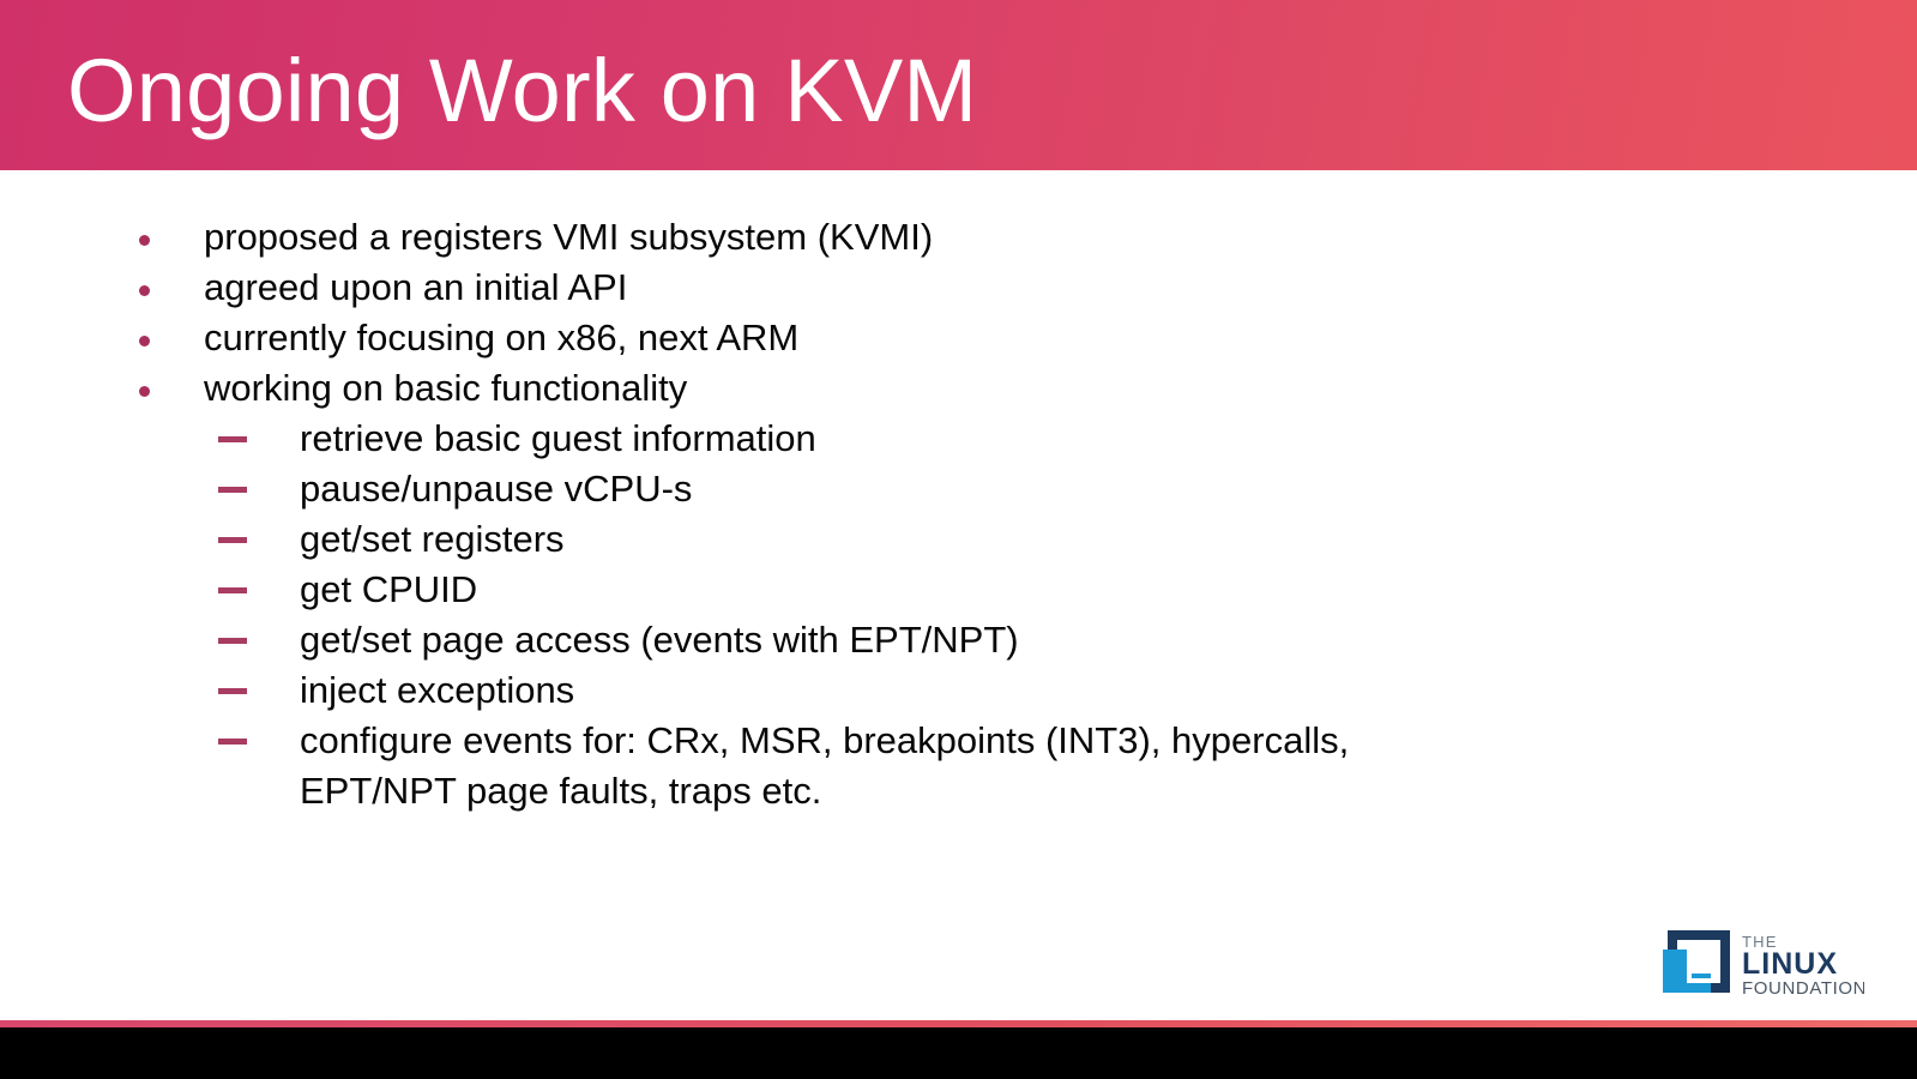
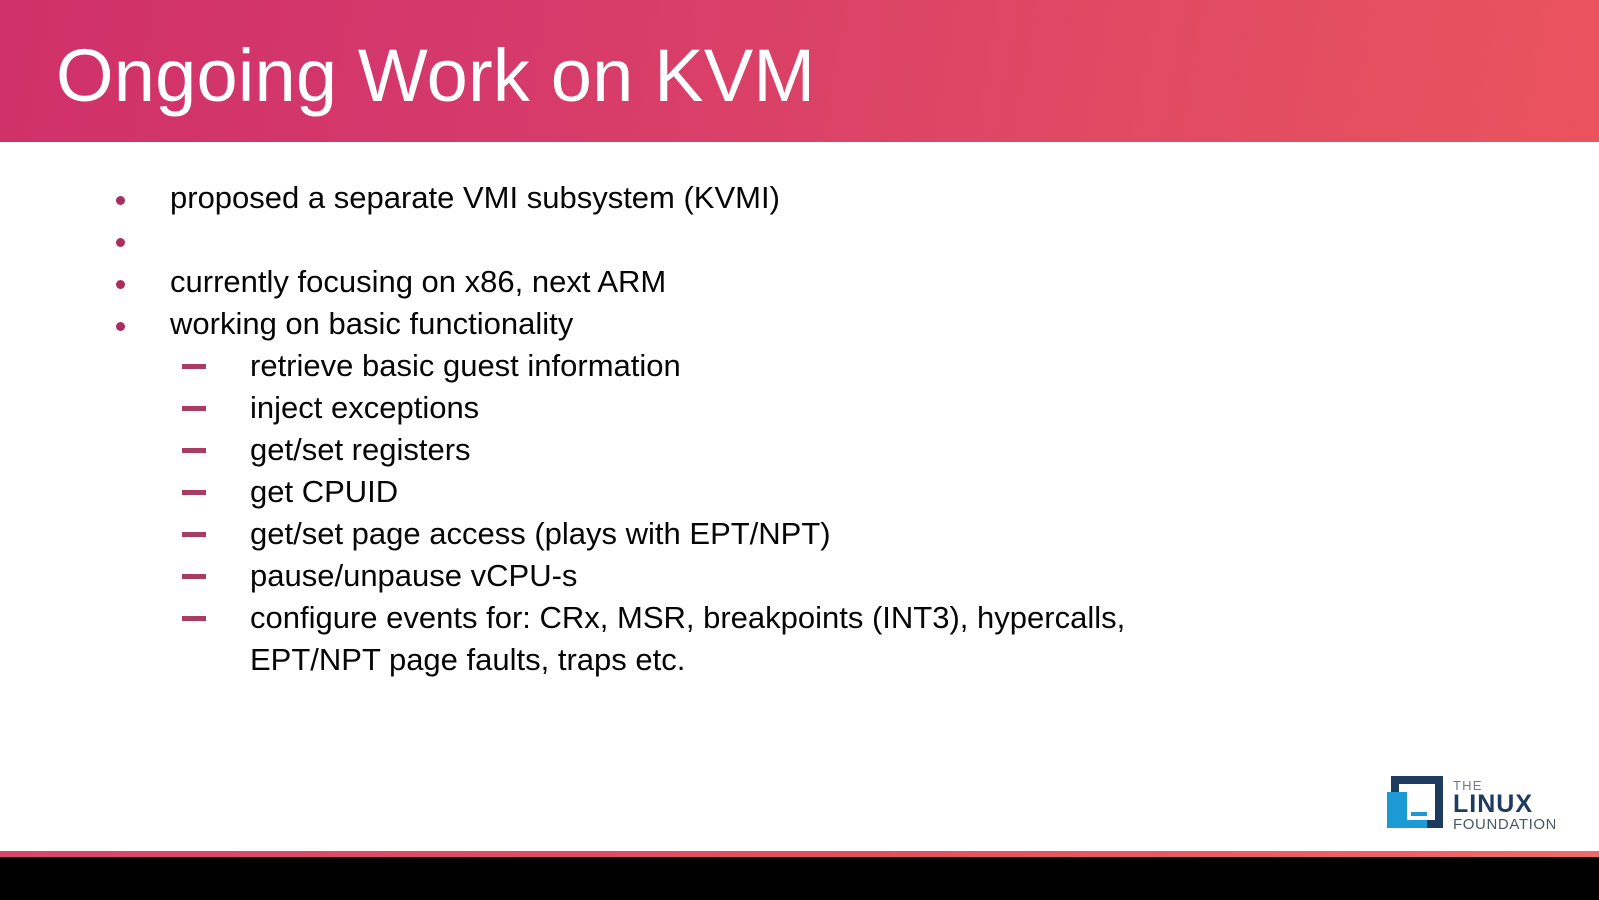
  Ongoing Work on KVM
- proposed a registers VMI subsystem (KVMI)
+ proposed a separate VMI subsystem (KVMI)
- agreed upon an initial API
  currently focusing on x86, next ARM
  working on basic functionality
  retrieve basic guest information
- pause/unpause vCPU-s
+ inject exceptions
  get/set registers
  get CPUID
- get/set page access (events with EPT/NPT)
+ get/set page access (plays with EPT/NPT)
- inject exceptions
+ pause/unpause vCPU-s
  configure events for: CRx, MSR, breakpoints (INT3), hypercalls, EPT/NPT page faults, traps etc.
  THE
  LINUX
  FOUNDATION
